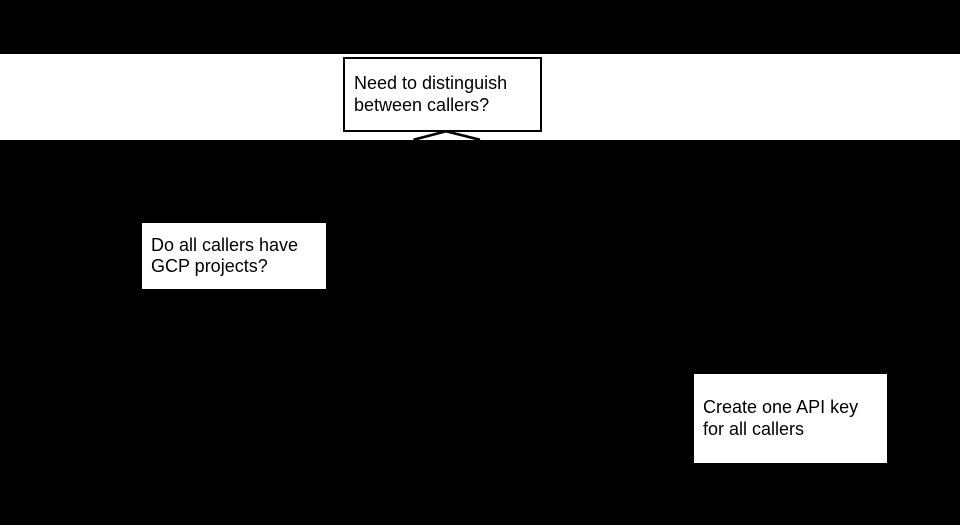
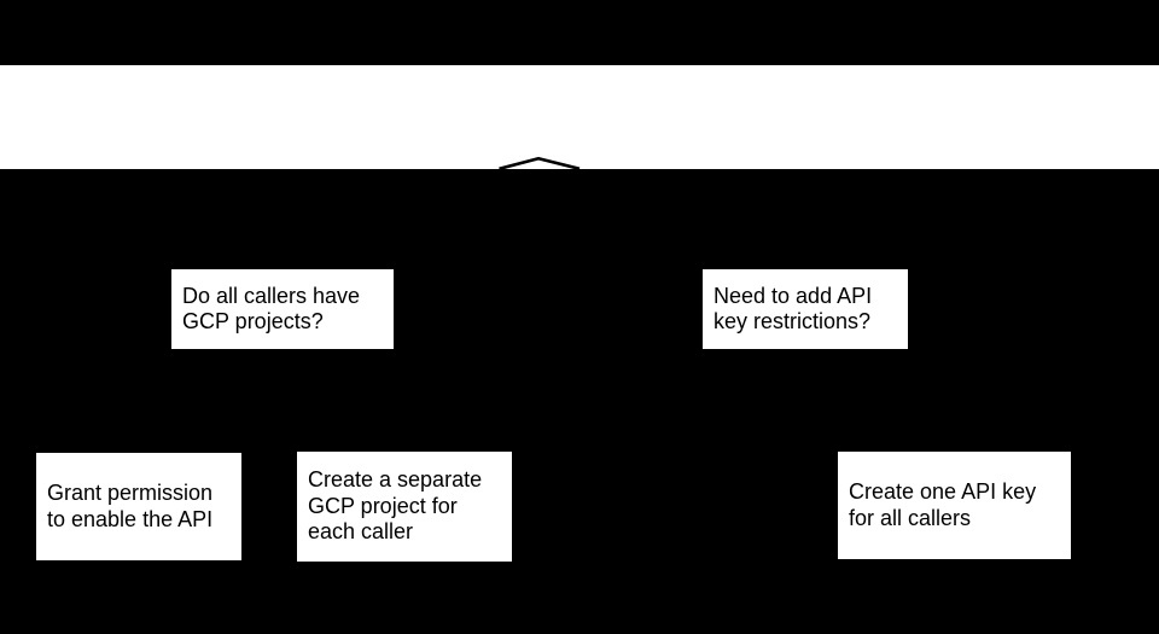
- Need to distinguish
- between callers?
  Do all callers have
  GCP projects?
+ Need to add API
+ key restrictions?
+ Grant permission
+ to enable the API
+ Create a separate
+ GCP project for
+ each caller
  Create one API key
  for all callers
